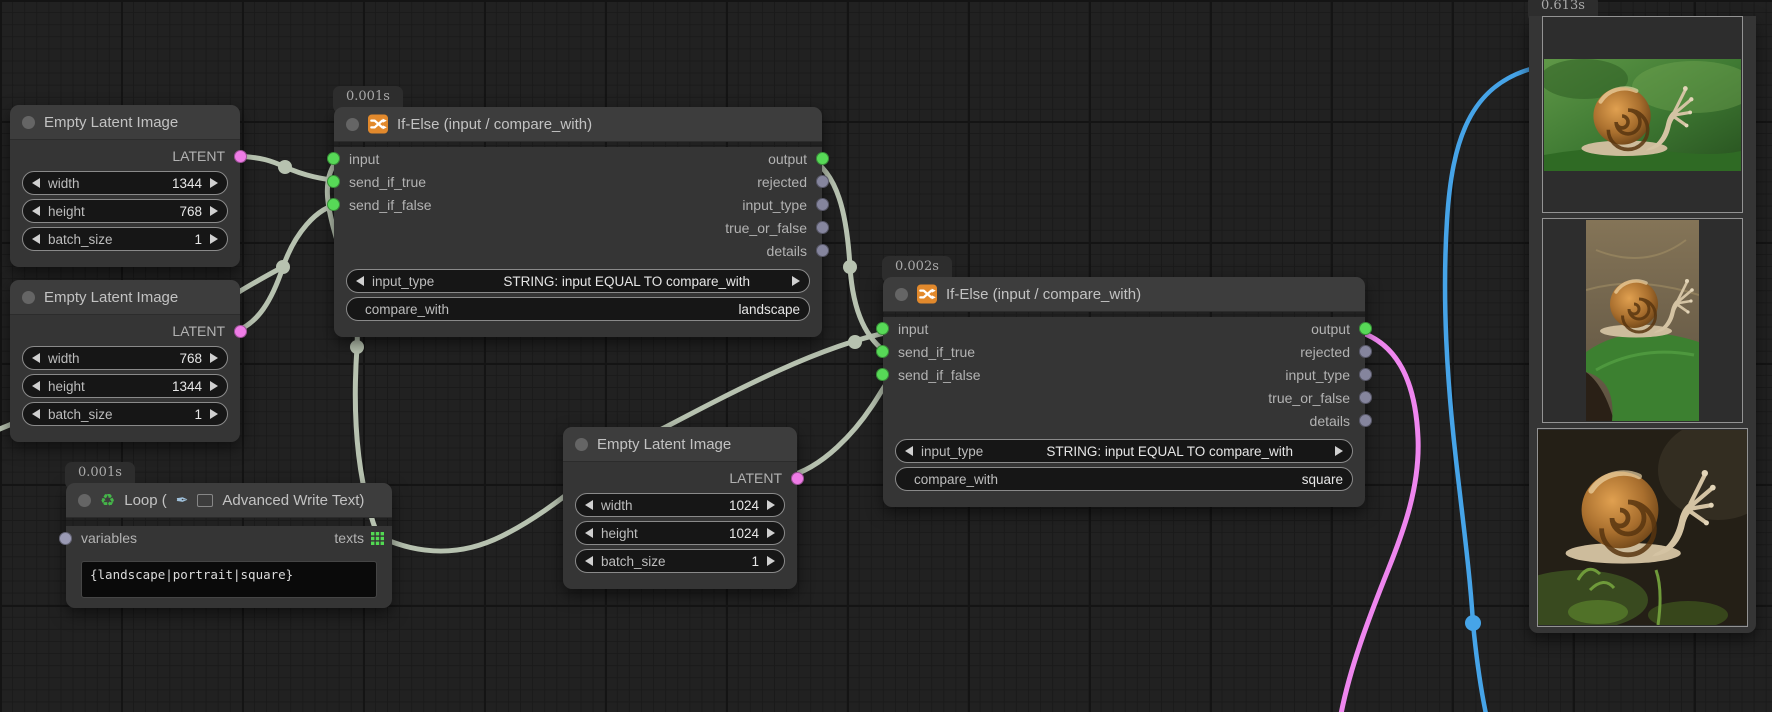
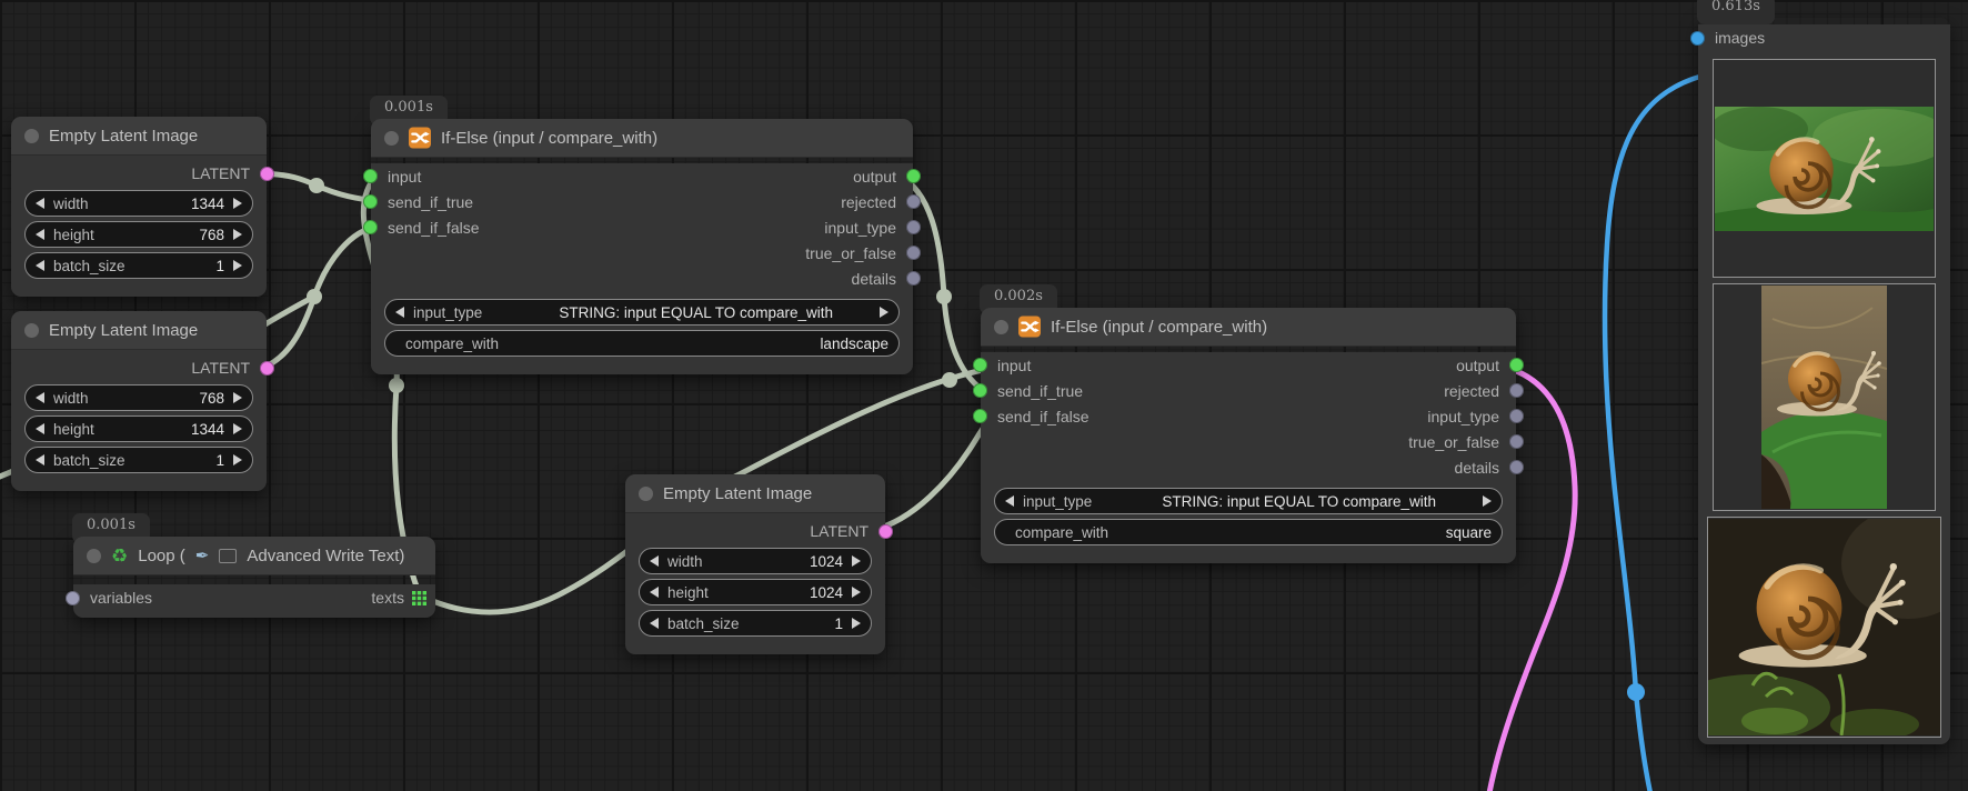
  Empty Latent Image
  LATENT
  width
  1344
  height
  768
  batch_size
  1
  Empty Latent Image
  LATENT
  width
  768
  height
  1344
  batch_size
  1
  0.001s
  If-Else (input / compare_with)
  input
  send_if_true
  send_if_false
  output
  rejected
  input_type
  true_or_false
  details
  input_type
  STRING: input EQUAL TO compare_with
  compare_with
  landscape
  0.002s
  If-Else (input / compare_with)
  input
  send_if_true
  send_if_false
  output
  rejected
  input_type
  true_or_false
  details
  input_type
  STRING: input EQUAL TO compare_with
  compare_with
  square
  Empty Latent Image
  LATENT
  width
  1024
  height
  1024
  batch_size
  1
  0.001s
  ♻
  Loop (
  ✒
  Advanced Write Text)
  variables
  texts
- {landscape|portrait|square}
  0.613s
+ images
